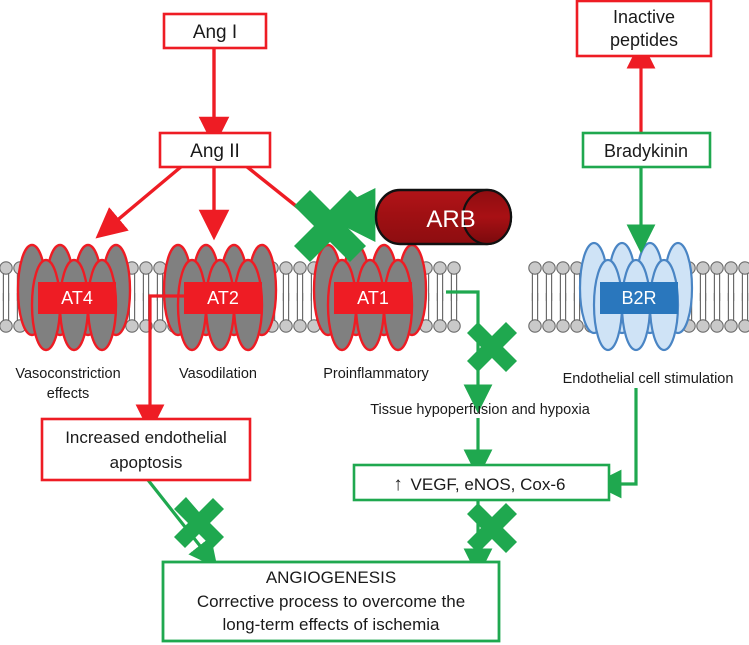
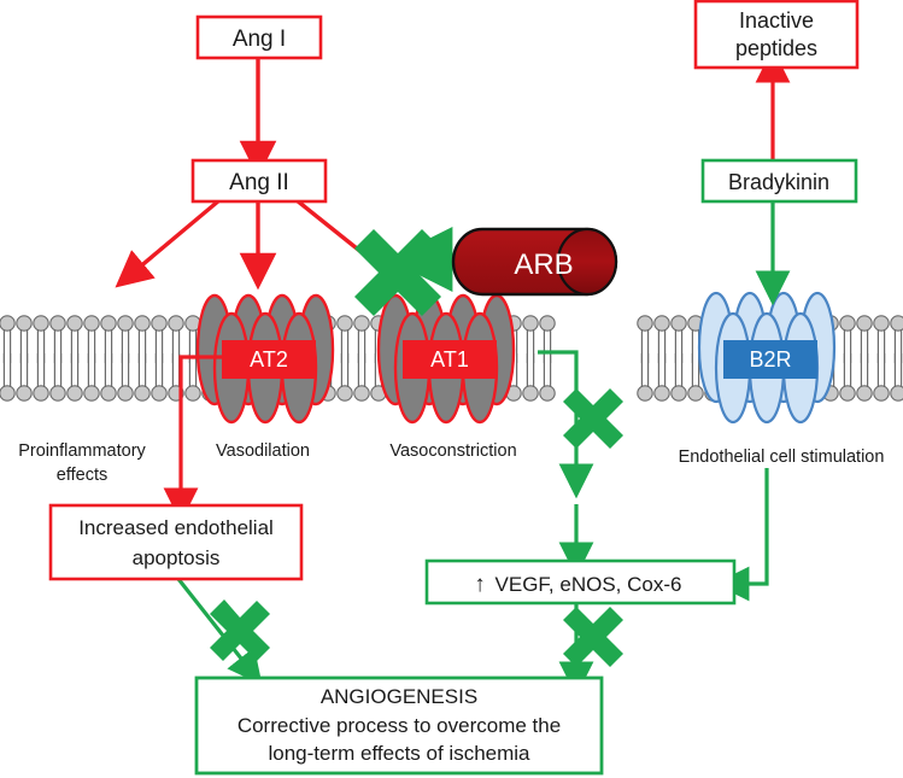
- AT4
  AT2
  AT1
  B2R
  ARB
  Ang I
  Ang II
  Inactive
  peptides
  Bradykinin
  Increased endothelial
  apoptosis
  ↑
  VEGF, eNOS, Cox-6
  ANGIOGENESIS
  Corrective process to overcome the
  long-term effects of ischemia
- Vasoconstriction
+ Proinflammatory
  effects
  Vasodilation
- Proinflammatory
+ Vasoconstriction
  Endothelial cell stimulation
- Tissue hypoperfusion and hypoxia
